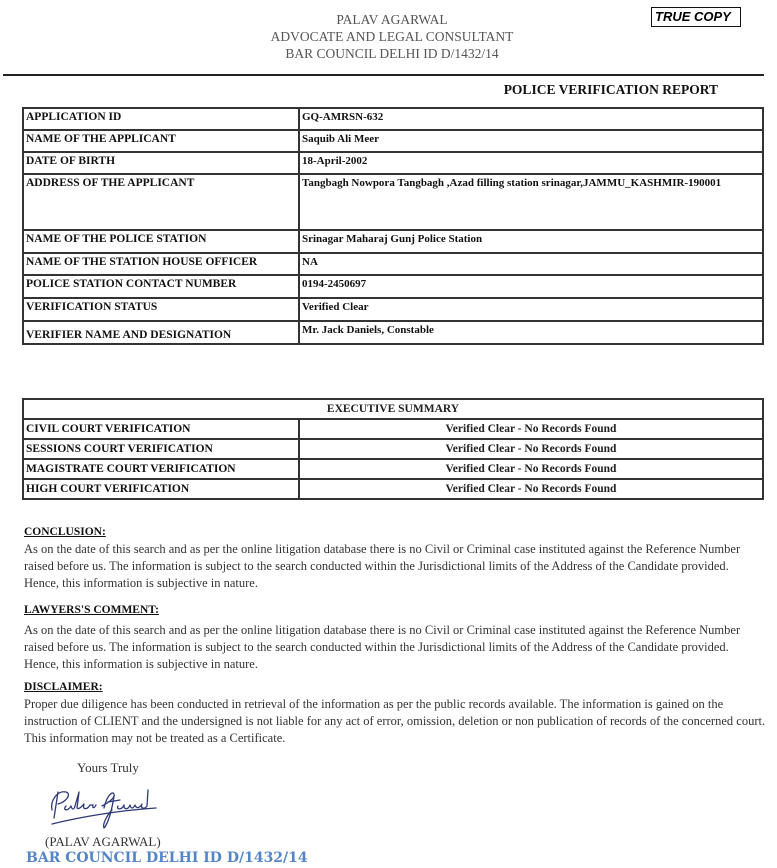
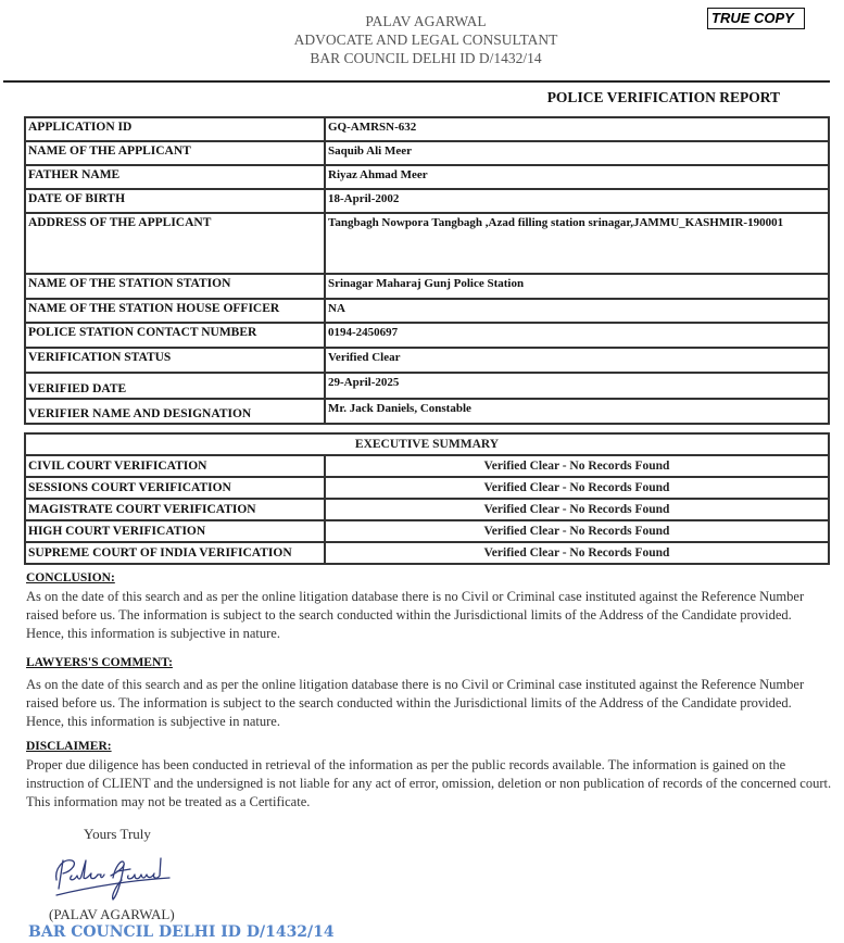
  PALAV AGARWAL
  ADVOCATE AND LEGAL CONSULTANT
  BAR COUNCIL DELHI ID D/1432/14
  TRUE COPY
  POLICE VERIFICATION REPORT
  APPLICATION ID	GQ-AMRSN-632
  NAME OF THE APPLICANT	Saquib Ali Meer
+ FATHER NAME	Riyaz Ahmad Meer
  DATE OF BIRTH	18-April-2002
  ADDRESS OF THE APPLICANT	Tangbagh Nowpora Tangbagh ,Azad filling station srinagar,JAMMU_KASHMIR-190001
- NAME OF THE POLICE STATION	Srinagar Maharaj Gunj Police Station
+ NAME OF THE STATION STATION	Srinagar Maharaj Gunj Police Station
  NAME OF THE STATION HOUSE OFFICER	NA
  POLICE STATION CONTACT NUMBER	0194-2450697
  VERIFICATION STATUS	Verified Clear
+ VERIFIED DATE	29-April-2025
  VERIFIER NAME AND DESIGNATION	Mr. Jack Daniels, Constable
  EXECUTIVE SUMMARY
  CIVIL COURT VERIFICATION	Verified Clear - No Records Found
  SESSIONS COURT VERIFICATION	Verified Clear - No Records Found
  MAGISTRATE COURT VERIFICATION	Verified Clear - No Records Found
  HIGH COURT VERIFICATION	Verified Clear - No Records Found
+ SUPREME COURT OF INDIA VERIFICATION	Verified Clear - No Records Found
  CONCLUSION:
  As on the date of this search and as per the online litigation database there is no Civil or Criminal case instituted against the Reference Number raised before us. The information is subject to the search conducted within the Jurisdictional limits of the Address of the Candidate provided. Hence, this information is subjective in nature.
  LAWYERS'S COMMENT:
  As on the date of this search and as per the online litigation database there is no Civil or Criminal case instituted against the Reference Number raised before us. The information is subject to the search conducted within the Jurisdictional limits of the Address of the Candidate provided. Hence, this information is subjective in nature.
  DISCLAIMER:
  Proper due diligence has been conducted in retrieval of the information as per the public records available. The information is gained on the instruction of CLIENT and the undersigned is not liable for any act of error, omission, deletion or non publication of records of the concerned court. This information may not be treated as a Certificate.
  Yours Truly
  (PALAV AGARWAL)
  BAR COUNCIL DELHI ID D/1432/14
